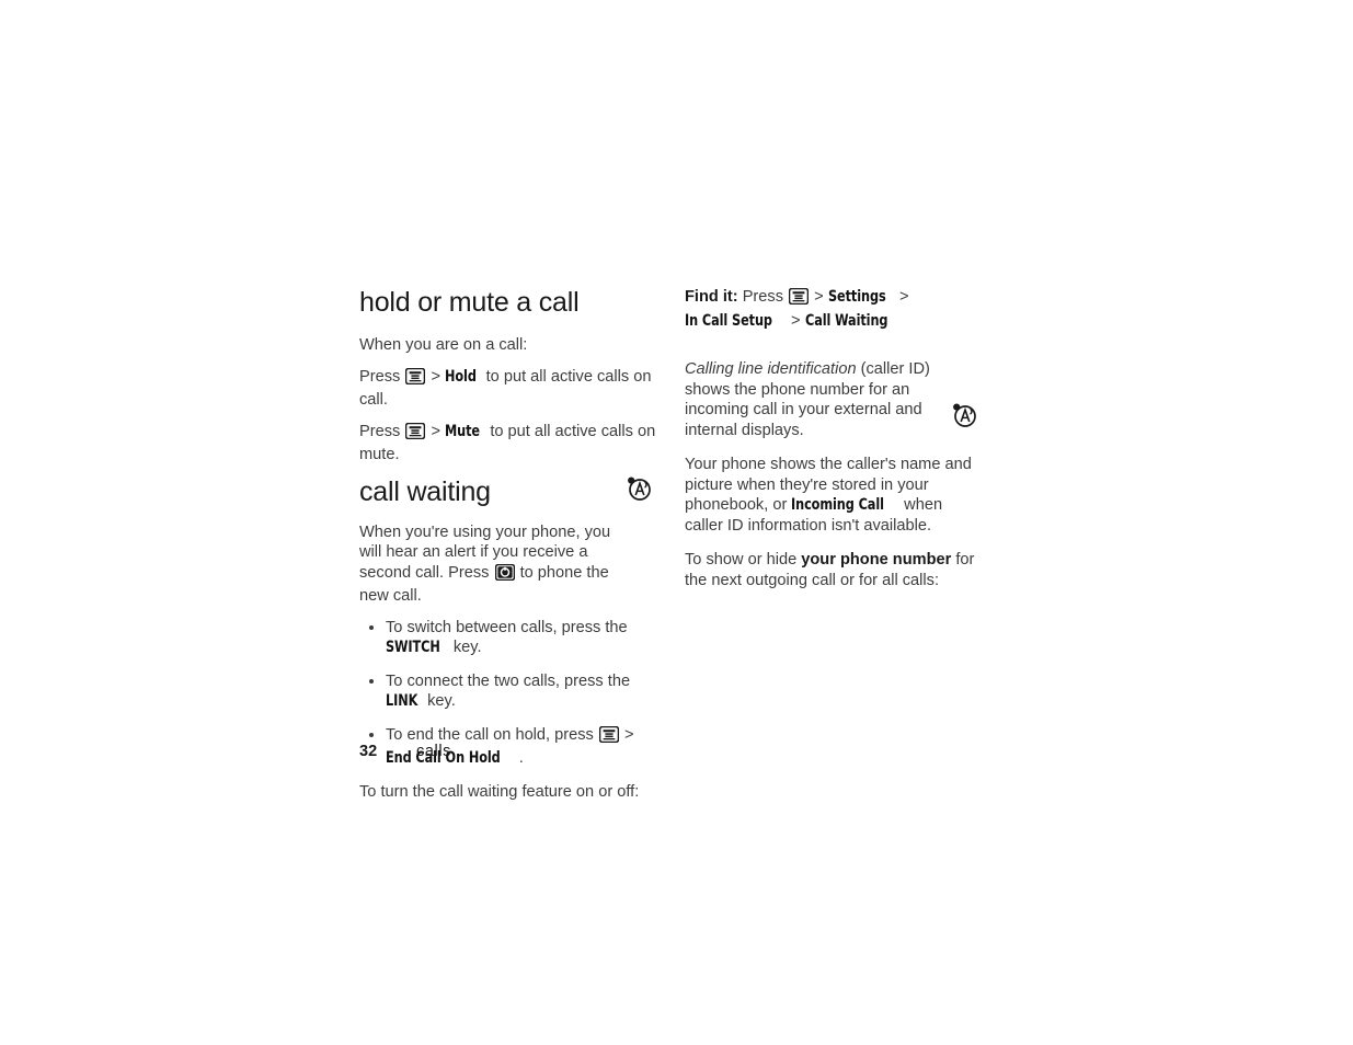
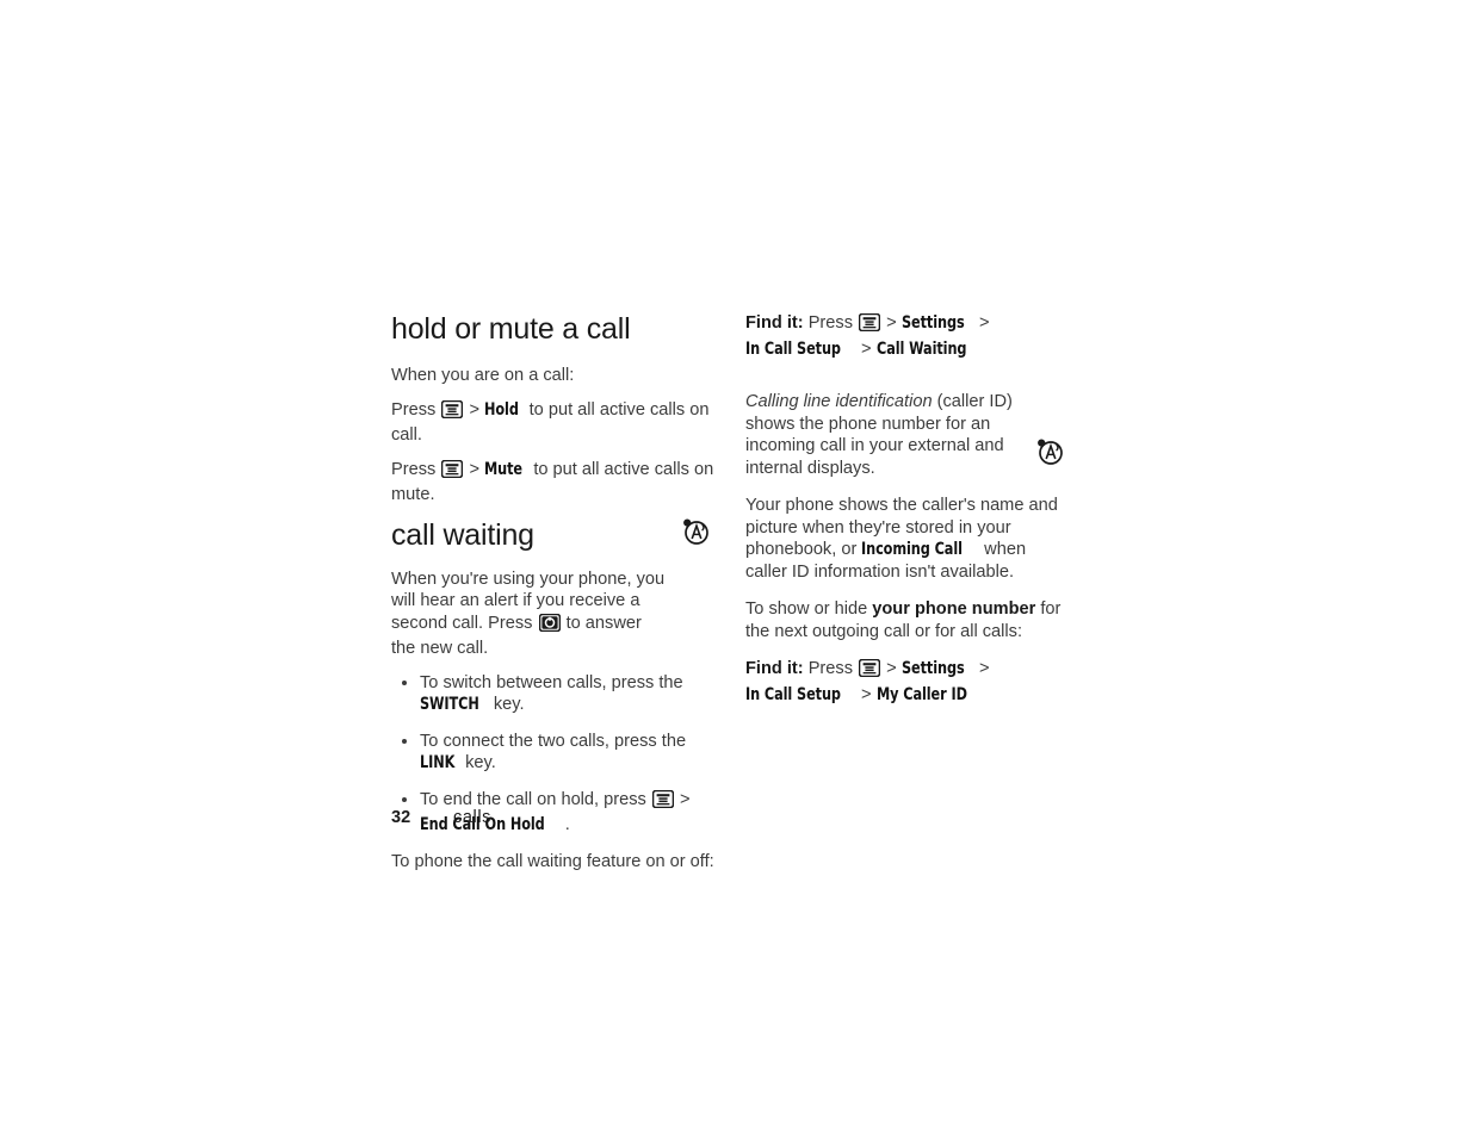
  hold or mute a call
  When you are on a call:
  Press > Hold to put all active calls on call.
  Press > Mute to put all active calls on mute.
  call waiting
- When you're using your phone, you will hear an alert if you receive a second call. Press to phone the new call.
+ When you're using your phone, you will hear an alert if you receive a second call. Press to answer the new call.
  To switch between calls, press the SWITCH key.
  To connect the two calls, press the LINK key.
  To end the call on hold, press > End Call On Hold .
- To turn the call waiting feature on or off:
+ To phone the call waiting feature on or off:
  Find it: Press > Settings > In Call Setup > Call Waiting
  Calling line identification (caller ID) shows the phone number for an incoming call in your external and internal displays.
  Your phone shows the caller's name and picture when they're stored in your phonebook, or Incoming Call when caller ID information isn't available.
  To show or hide your phone number for the next outgoing call or for all calls:
+ Find it: Press > Settings > In Call Setup > My Caller ID
  32 calls
